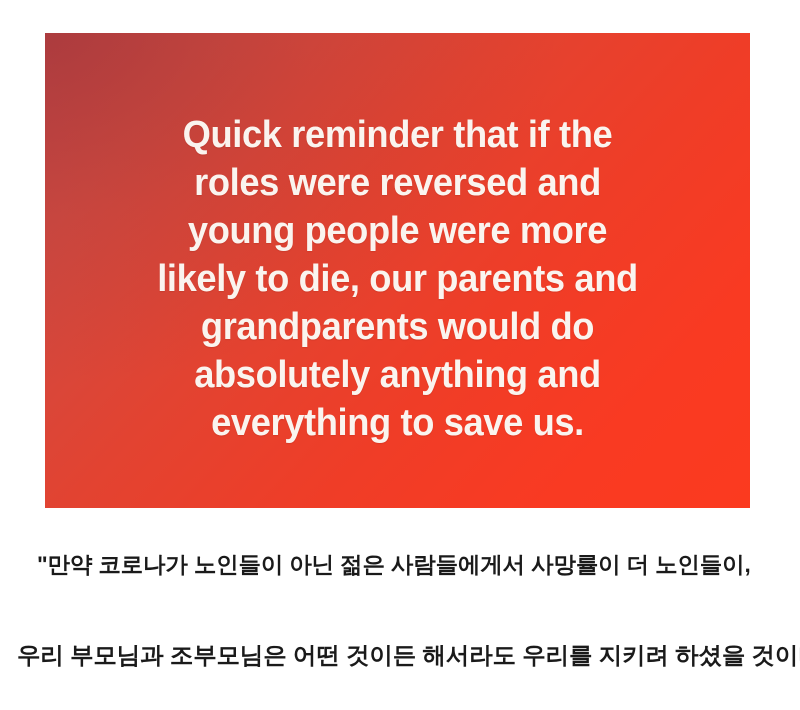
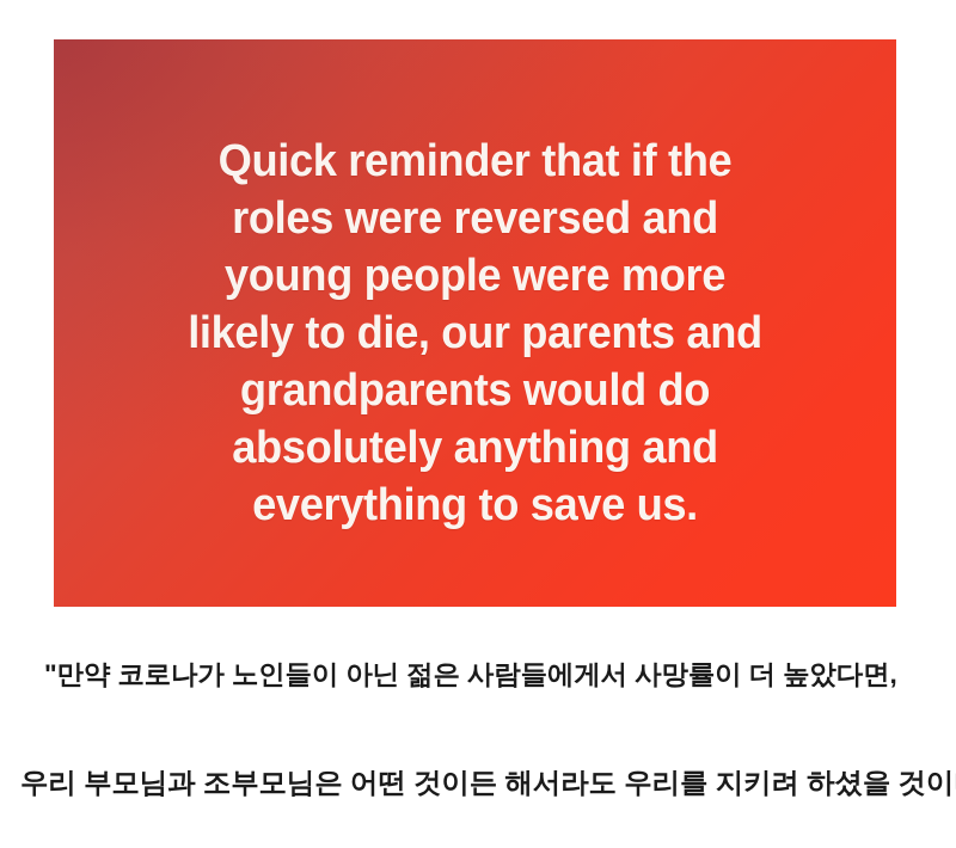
  Quick reminder that if the
  roles were reversed and
  young people were more
  likely to die, our parents and
  grandparents would do
  absolutely anything and
  everything to save us.
- "만약 코로나가 노인들이 아닌 젊은 사람들에게서 사망률이 더 노인들이,
+ "만약 코로나가 노인들이 아닌 젊은 사람들에게서 사망률이 더 높았다면,
  우리 부모님과 조부모님은 어떤 것이든 해서라도 우리를 지키려 하셨을 것이
